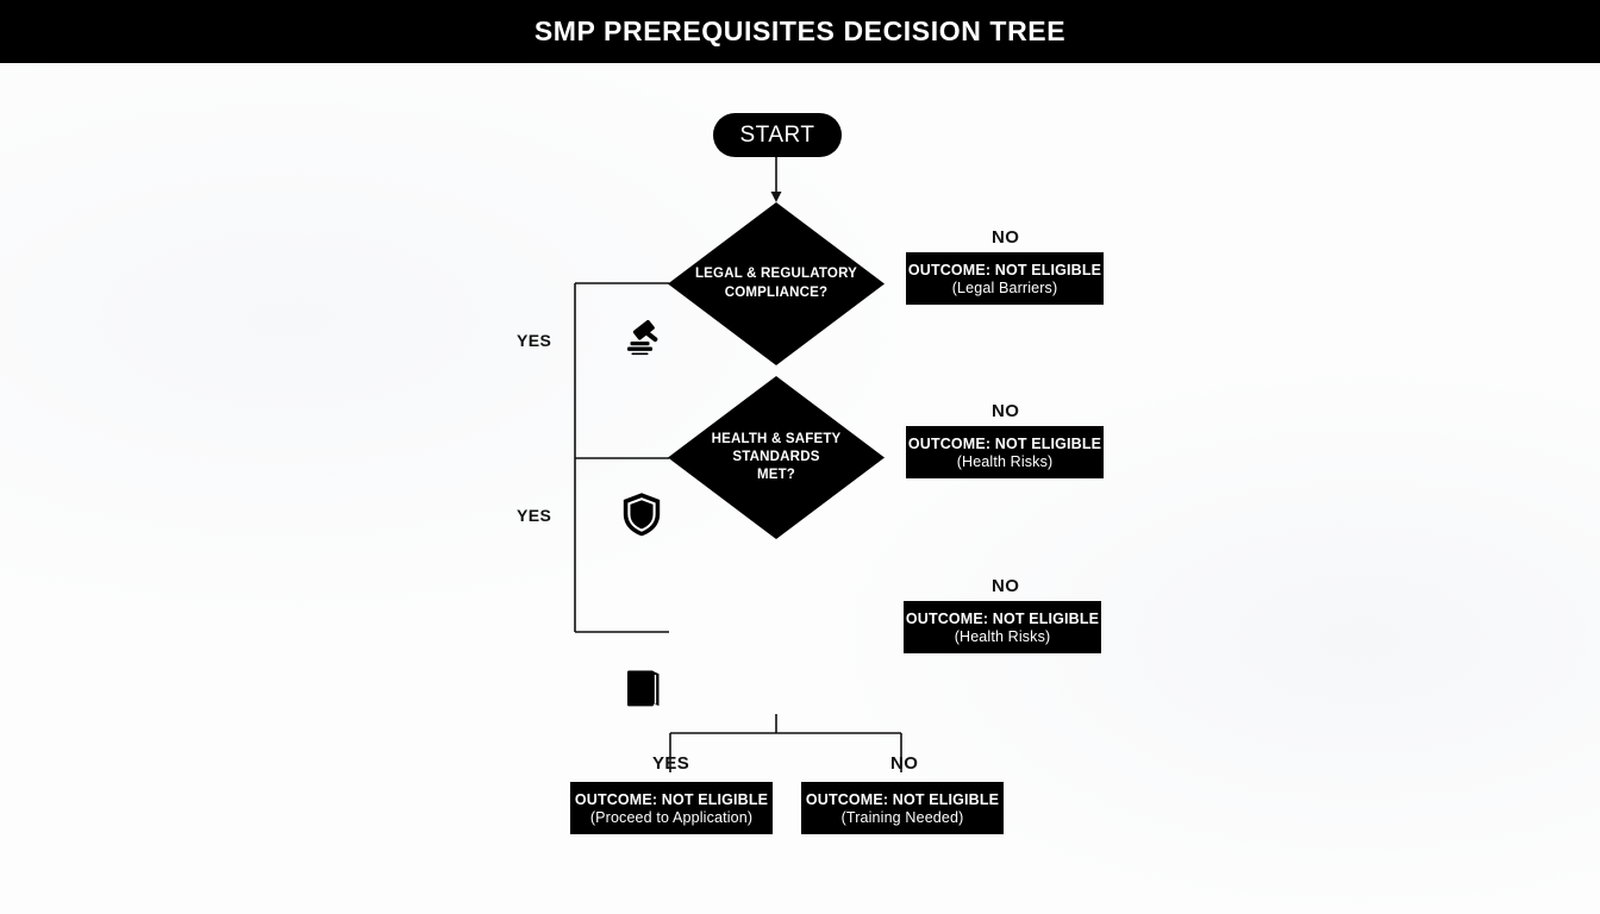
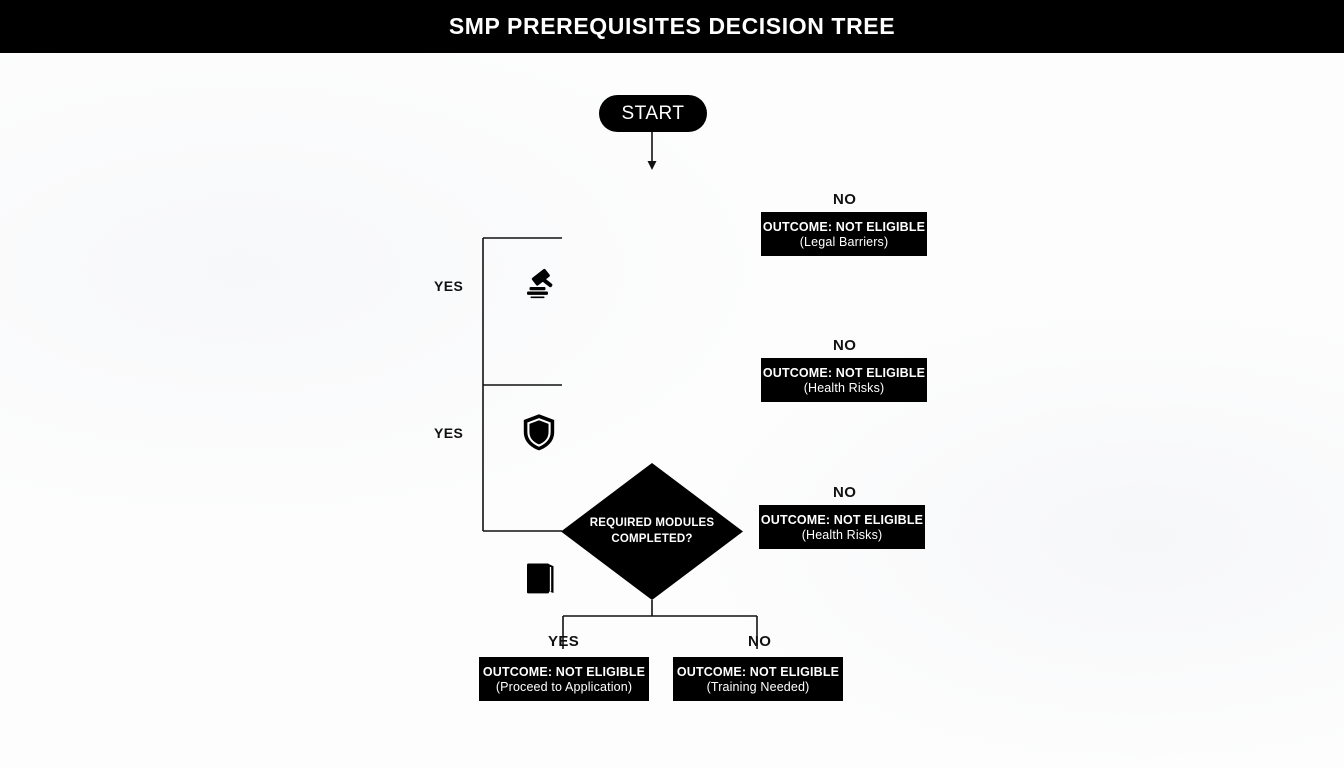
  SMP PREREQUISITES DECISION TREE
  START
- LEGAL & REGULATORY
- COMPLIANCE?
  YES
  NO
  OUTCOME: NOT ELIGIBLE
  (Legal Barriers)
- HEALTH & SAFETY
- STANDARDS
- MET?
  YES
  NO
  OUTCOME: NOT ELIGIBLE
  (Health Risks)
+ REQUIRED MODULES
+ COMPLETED?
  NO
  OUTCOME: NOT ELIGIBLE
  (Health Risks)
  YES
  NO
  OUTCOME: NOT ELIGIBLE
  (Proceed to Application)
  OUTCOME: NOT ELIGIBLE
  (Training Needed)
